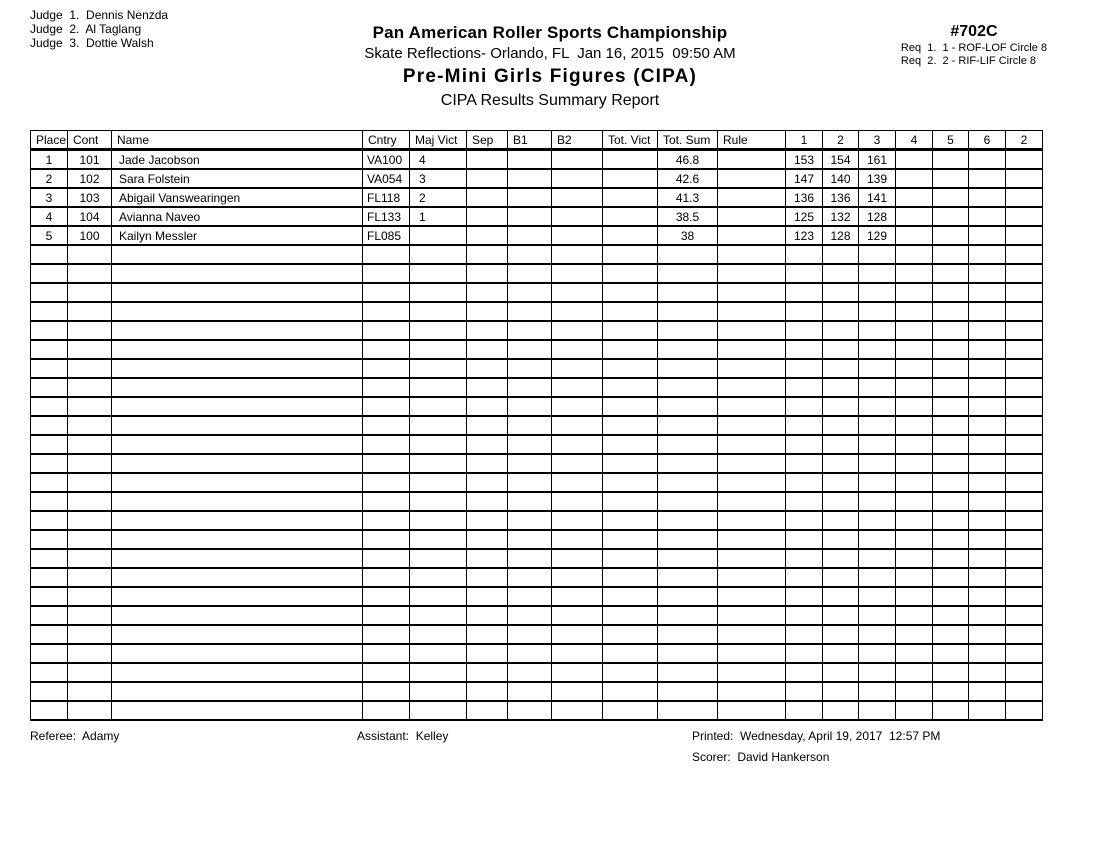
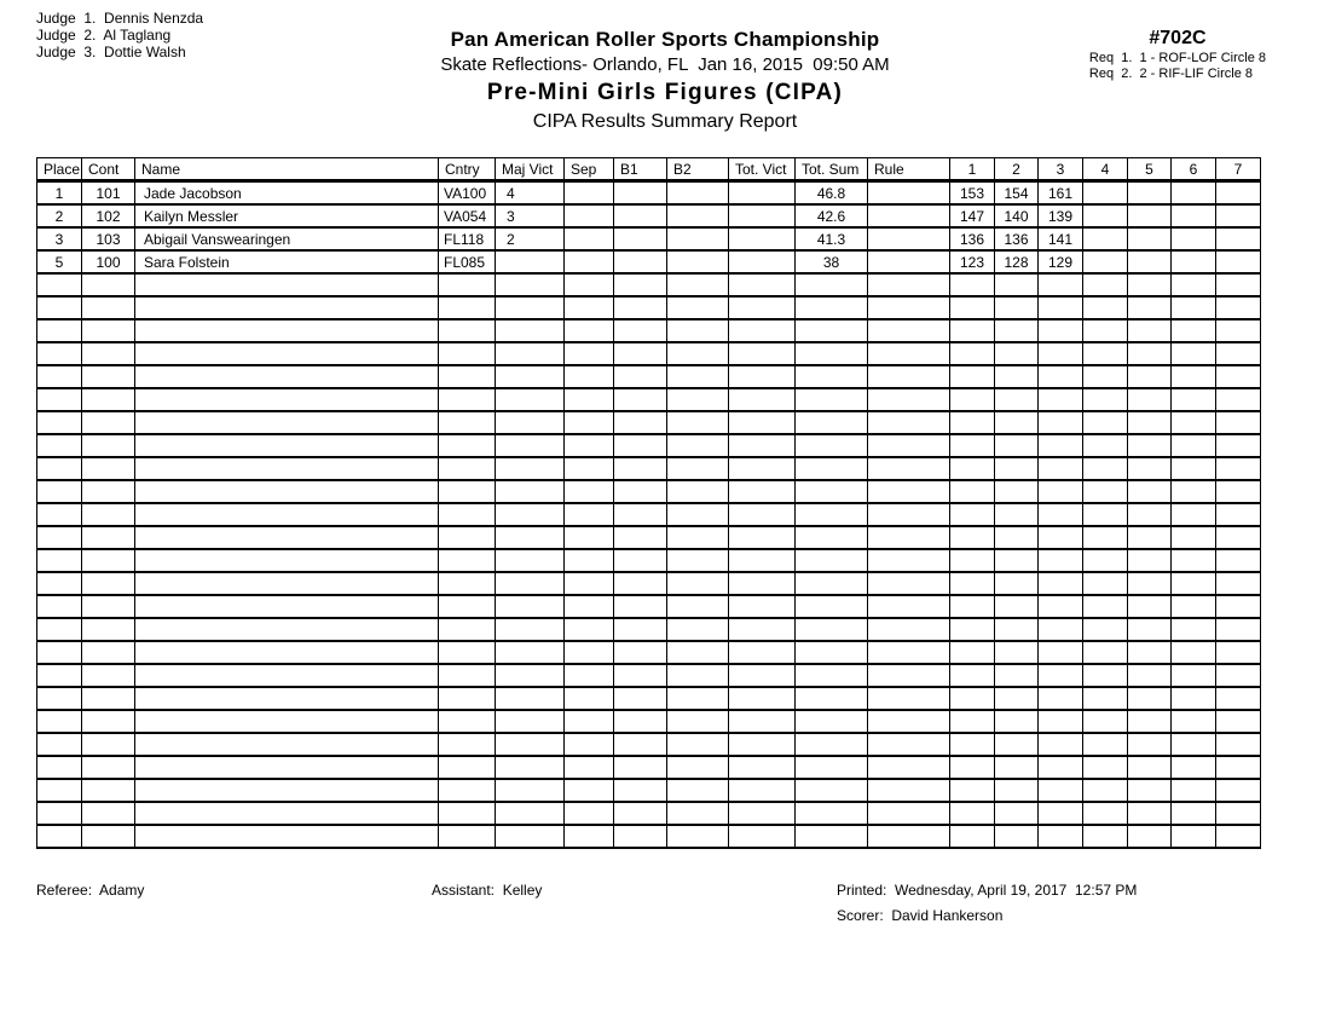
  Judge 1. Dennis Nenzda
  Judge 2. Al Taglang
  Judge 3. Dottie Walsh
  Pan American Roller Sports Championship
  Skate Reflections- Orlando, FL Jan 16, 2015 09:50 AM
  Pre-Mini Girls Figures (CIPA)
  CIPA Results Summary Report
  #702C
  Req 1. 1 - ROF-LOF Circle 8
  Req 2. 2 - RIF-LIF Circle 8
- Place	Cont	Name	Cntry	Maj Vict	Sep	B1	B2	Tot. Vict	Tot. Sum	Rule	1	2	3	4	5	6	2
+ Place	Cont	Name	Cntry	Maj Vict	Sep	B1	B2	Tot. Vict	Tot. Sum	Rule	1	2	3	4	5	6	7
  1	101	Jade Jacobson	VA100	4					46.8		153	154	161
- 2	102	Sara Folstein	VA054	3					42.6		147	140	139
+ 2	102	Kailyn Messler	VA054	3					42.6		147	140	139
  3	103	Abigail Vanswearingen	FL118	2					41.3		136	136	141
- 4	104	Avianna Naveo	FL133	1					38.5		125	132	128
- 5	100	Kailyn Messler	FL085						38		123	128	129
+ 5	100	Sara Folstein	FL085						38		123	128	129
  Referee: Adamy
  Assistant: Kelley
  Printed: Wednesday, April 19, 2017 12:57 PM
  Scorer: David Hankerson
